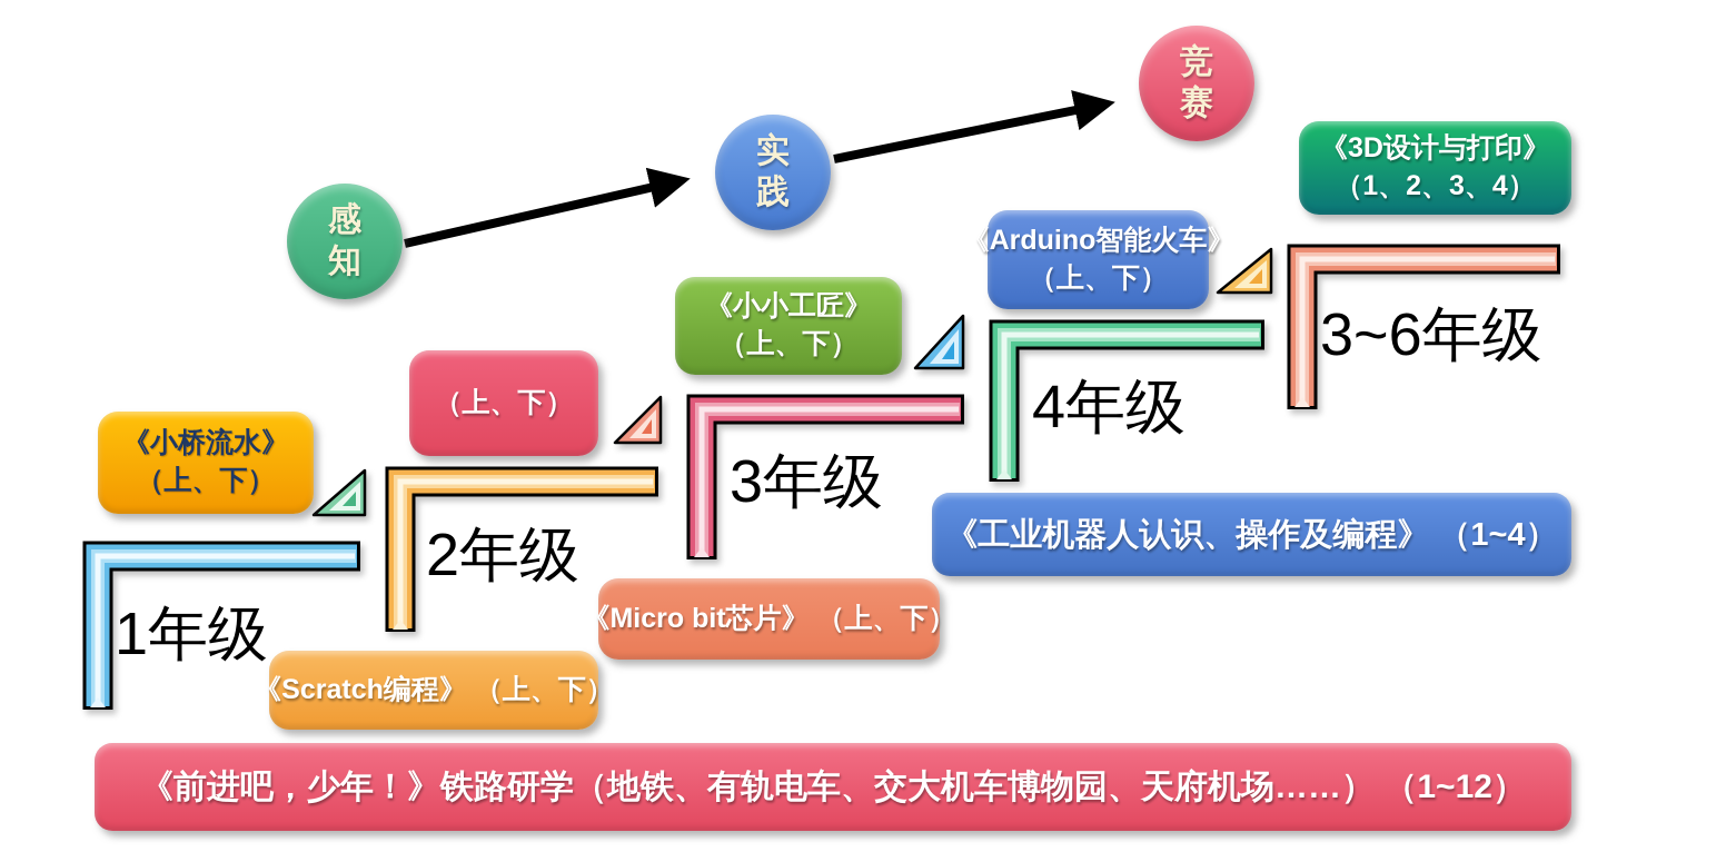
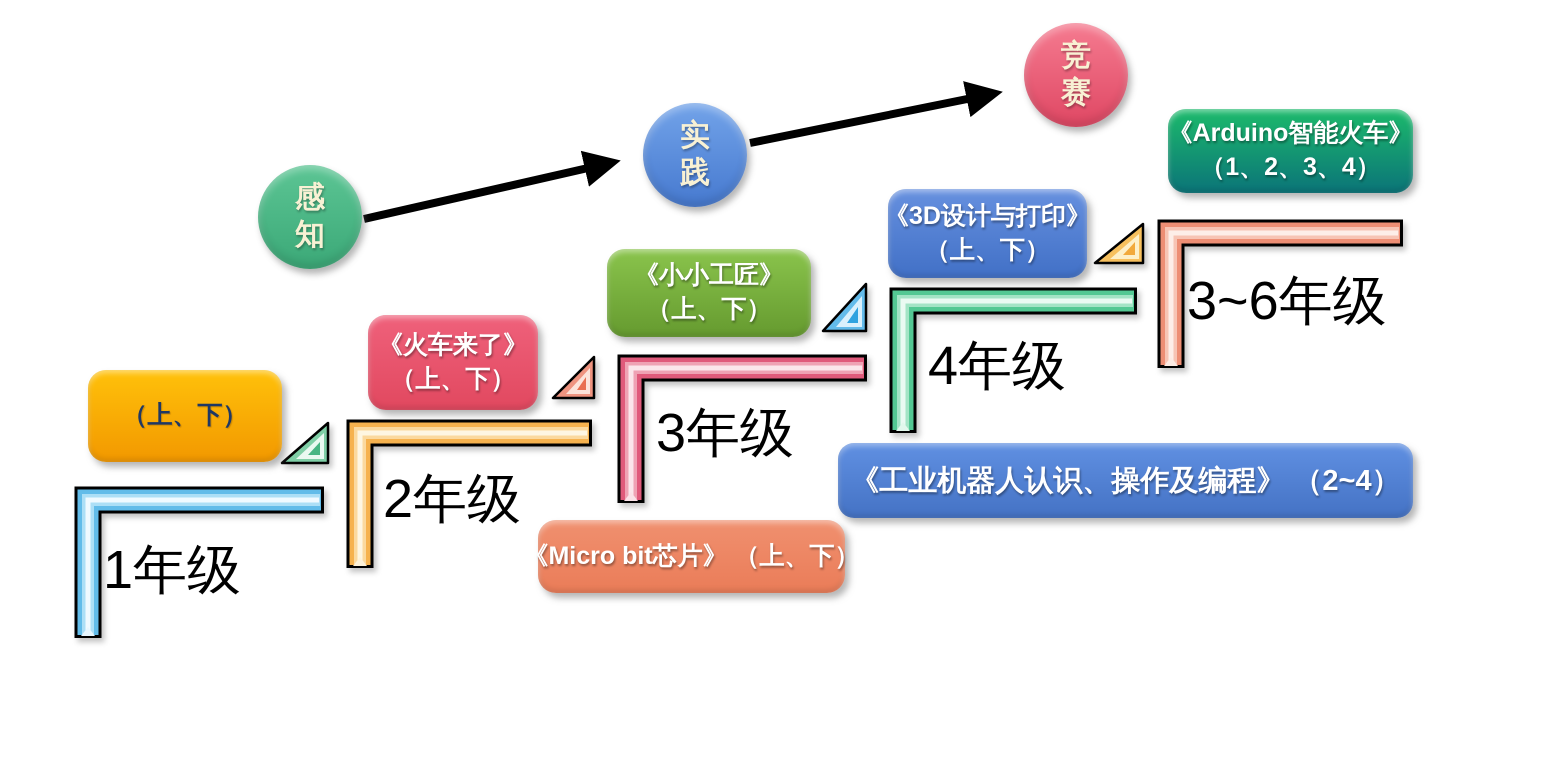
  感知
  实践
  竞赛
  1年级
  2年级
  3年级
  4年级
  3~6年级
- 《小桥流水》
  （上、下）
+ 《火车来了》
  （上、下）
  《小小工匠》
  （上、下）
- 《Arduino智能火车》
+ 《3D设计与打印》
  （上、下）
- 《3D设计与打印》
+ 《Arduino智能火车》
  （1、2、3、4）
- 《Scratch编程》 （上、下）
  《Micro bit芯片》 （上、下）
- 《工业机器人认识、操作及编程》 （1~4）
+ 《工业机器人认识、操作及编程》 （2~4）
- 《前进吧，少年！》铁路研学（地铁、有轨电车、交大机车博物园、天府机场……） （1~12）
